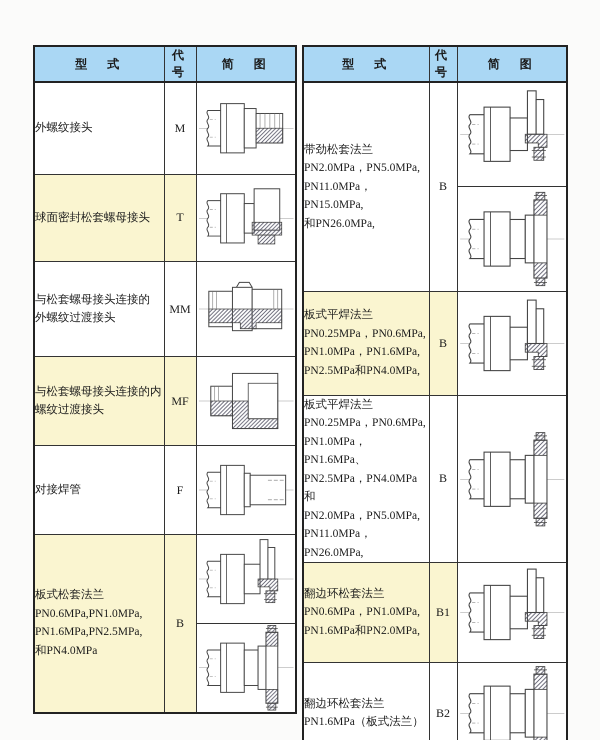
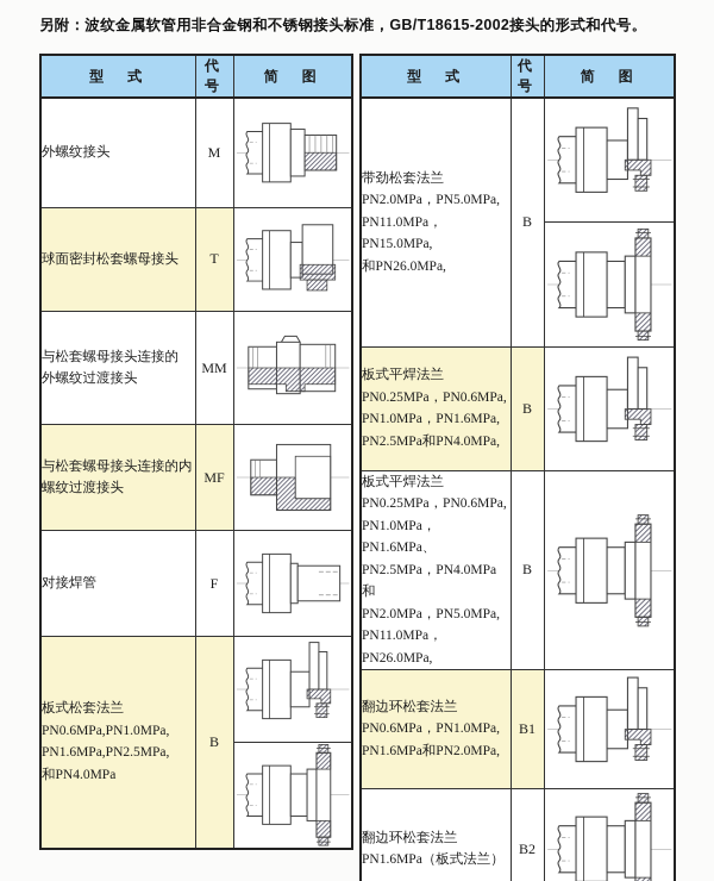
+ 另附：波纹金属软管用非合金钢和不锈钢接头标准，GB/T18615-2002接头的形式和代号。
  型 式	代号	简 图
  外螺纹接头	M
  球面密封松套螺母接头	T
  与松套螺母接头连接的 外螺纹过渡接头	MM
  与松套螺母接头连接的内 螺纹过渡接头	MF
  对接焊管	F
  板式松套法兰 PN0.6MPa,PN1.0MPa, PN1.6MPa,PN2.5MPa, 和PN4.0MPa	B
  型 式	代号	简 图
  带劲松套法兰 PN2.0MPa，PN5.0MPa, PN11.0MPa，PN15.0MPa, 和PN26.0MPa,	B
  板式平焊法兰 PN0.25MPa，PN0.6MPa, PN1.0MPa，PN1.6MPa, PN2.5MPa和PN4.0MPa,	B
  板式平焊法兰 PN0.25MPa，PN0.6MPa, PN1.0MPa，PN1.6MPa、 PN2.5MPa，PN4.0MPa和 PN2.0MPa，PN5.0MPa, PN11.0MPa，PN26.0MPa,	B
  翻边环松套法兰 PN0.6MPa，PN1.0MPa, PN1.6MPa和PN2.0MPa,	B1
  翻边环松套法兰 PN1.6MPa（板式法兰）	B2
